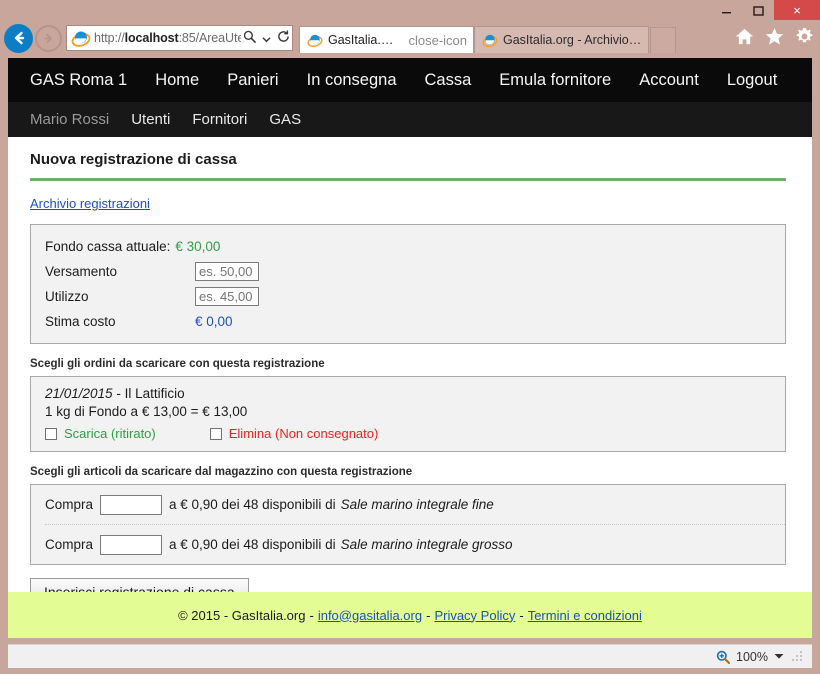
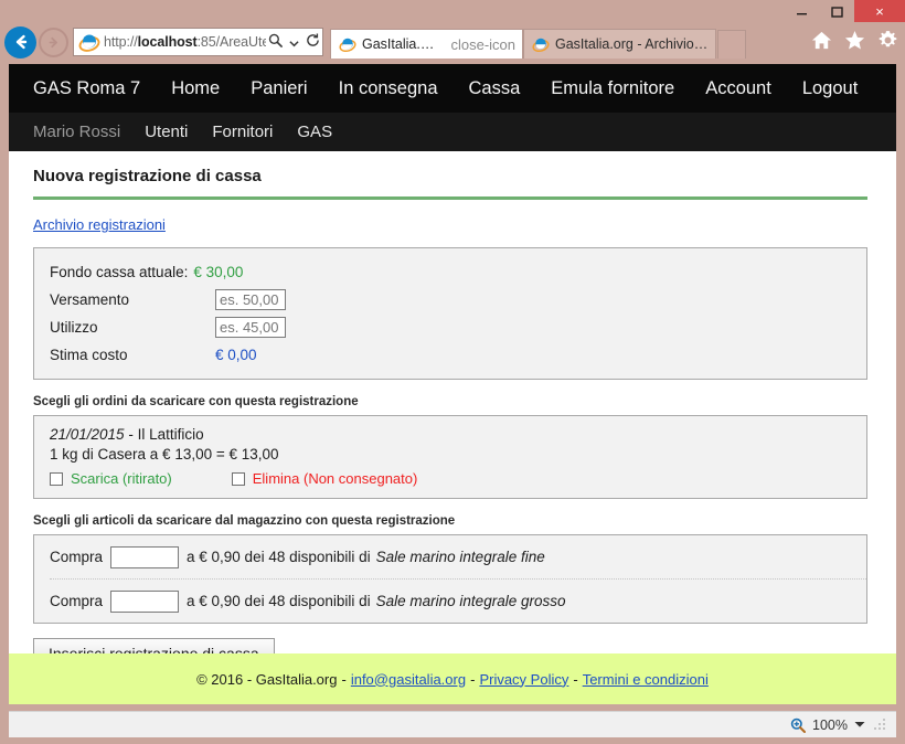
  ×
  close-icon
  GasItalia.org - Archivio ...
- GAS Roma 1
+ GAS Roma 7
  Home
  Panieri
  In consegna
  Cassa
  Emula fornitore
  Account
  Logout
  Mario Rossi
  Utenti
  Fornitori
  GAS
  Nuova registrazione di cassa
  Archivio registrazioni
  Fondo cassa attuale:
  € 30,00
  Versamento
  es. 50,00
  Utilizzo
  es. 45,00
  Stima costo
  € 0,00
  Scegli gli ordini da scaricare con questa registrazione
  21/01/2015 - Il Lattificio
- 1 kg di Fondo a € 13,00 = € 13,00
+ 1 kg di Casera a € 13,00 = € 13,00
  Scarica (ritirato)
  Elimina (Non consegnato)
  Scegli gli articoli da scaricare dal magazzino con questa registrazione
  Compra
  a € 0,90 dei 48 disponibili di
  Sale marino integrale fine
  Compra
  a € 0,90 dei 48 disponibili di
  Sale marino integrale grosso
- © 2015 - GasItalia.org
+ © 2016 - GasItalia.org
  -
  info@gasitalia.org
  -
  Privacy Policy
  -
  Termini e condizioni
  100%
